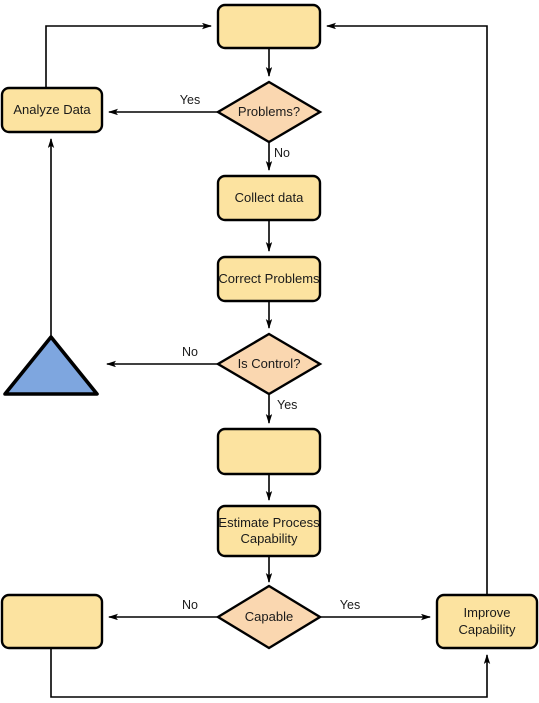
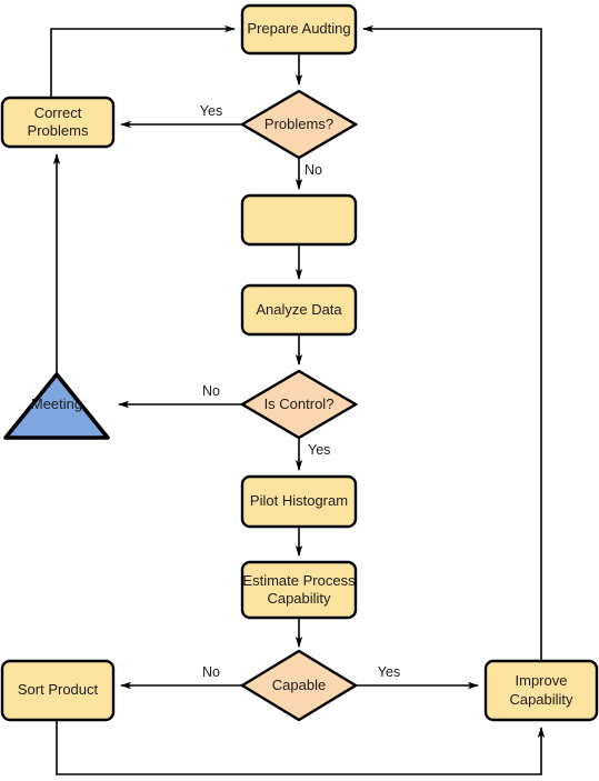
+ Prepare Audting
  Problems?
- Analyze Data
+ Correct Problems
- Collect data
- Correct Problems
+ Analyze Data
  Is Control?
+ Meeting
+ Pilot Histogram
  Estimate Process
  Capability
  Capable
+ Sort Product
  Improve
  Capability
  Yes
  No
  No
  Yes
  No
  Yes
